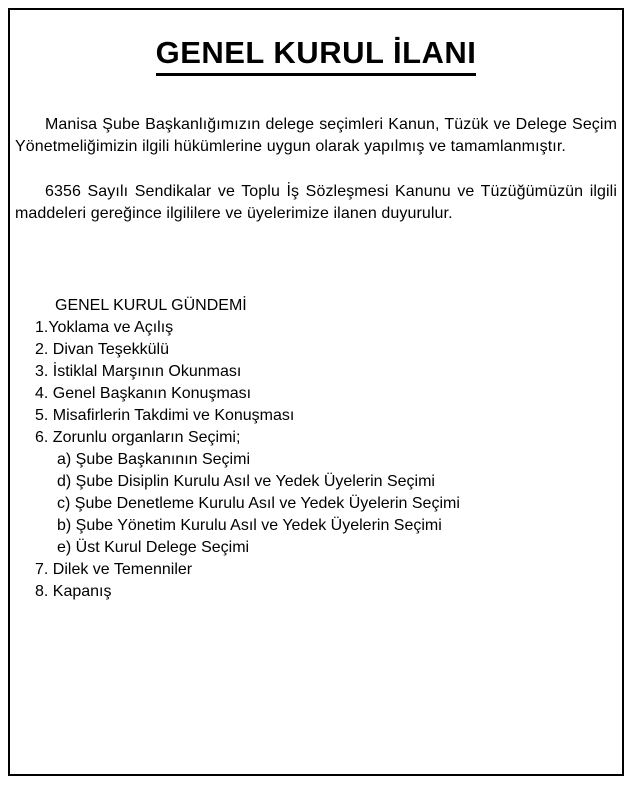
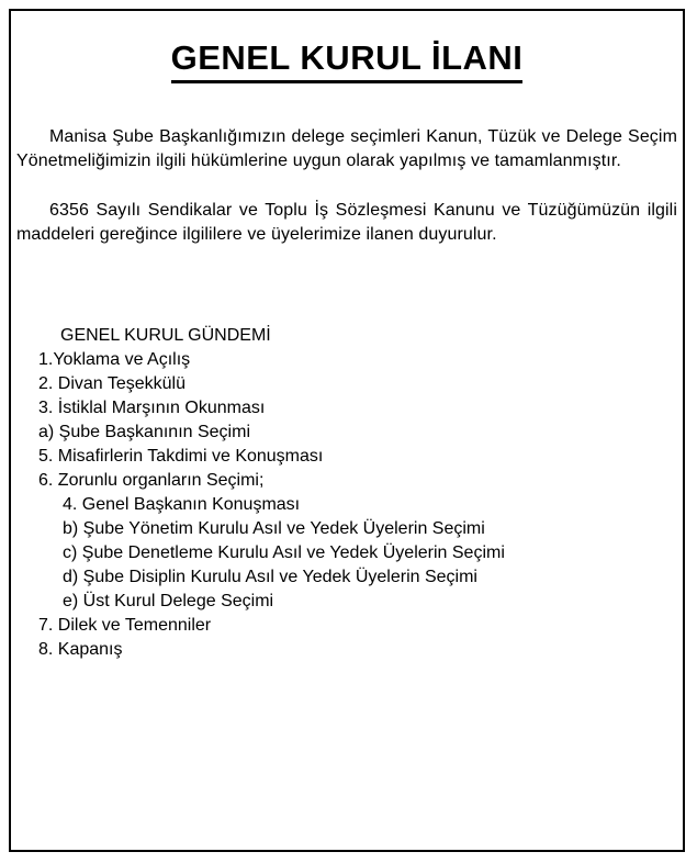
  GENEL KURUL İLANI
  Manisa Şube Başkanlığımızın delege seçimleri Kanun, Tüzük ve Delege Seçim Yönetmeliğimizin ilgili hükümlerine uygun olarak yapılmış ve tamamlanmıştır.
  6356 Sayılı Sendikalar ve Toplu İş Sözleşmesi Kanunu ve Tüzüğümüzün ilgili maddeleri gereğince ilgililere ve üyelerimize ilanen duyurulur.
  GENEL KURUL GÜNDEMİ
  1.Yoklama ve Açılış
  2. Divan Teşekkülü
  3. İstiklal Marşının Okunması
- 4. Genel Başkanın Konuşması
+ a) Şube Başkanının Seçimi
  5. Misafirlerin Takdimi ve Konuşması
  6. Zorunlu organların Seçimi;
- a) Şube Başkanının Seçimi
+ 4. Genel Başkanın Konuşması
- d) Şube Disiplin Kurulu Asıl ve Yedek Üyelerin Seçimi
+ b) Şube Yönetim Kurulu Asıl ve Yedek Üyelerin Seçimi
  c) Şube Denetleme Kurulu Asıl ve Yedek Üyelerin Seçimi
- b) Şube Yönetim Kurulu Asıl ve Yedek Üyelerin Seçimi
+ d) Şube Disiplin Kurulu Asıl ve Yedek Üyelerin Seçimi
  e) Üst Kurul Delege Seçimi
  7. Dilek ve Temenniler
  8. Kapanış
